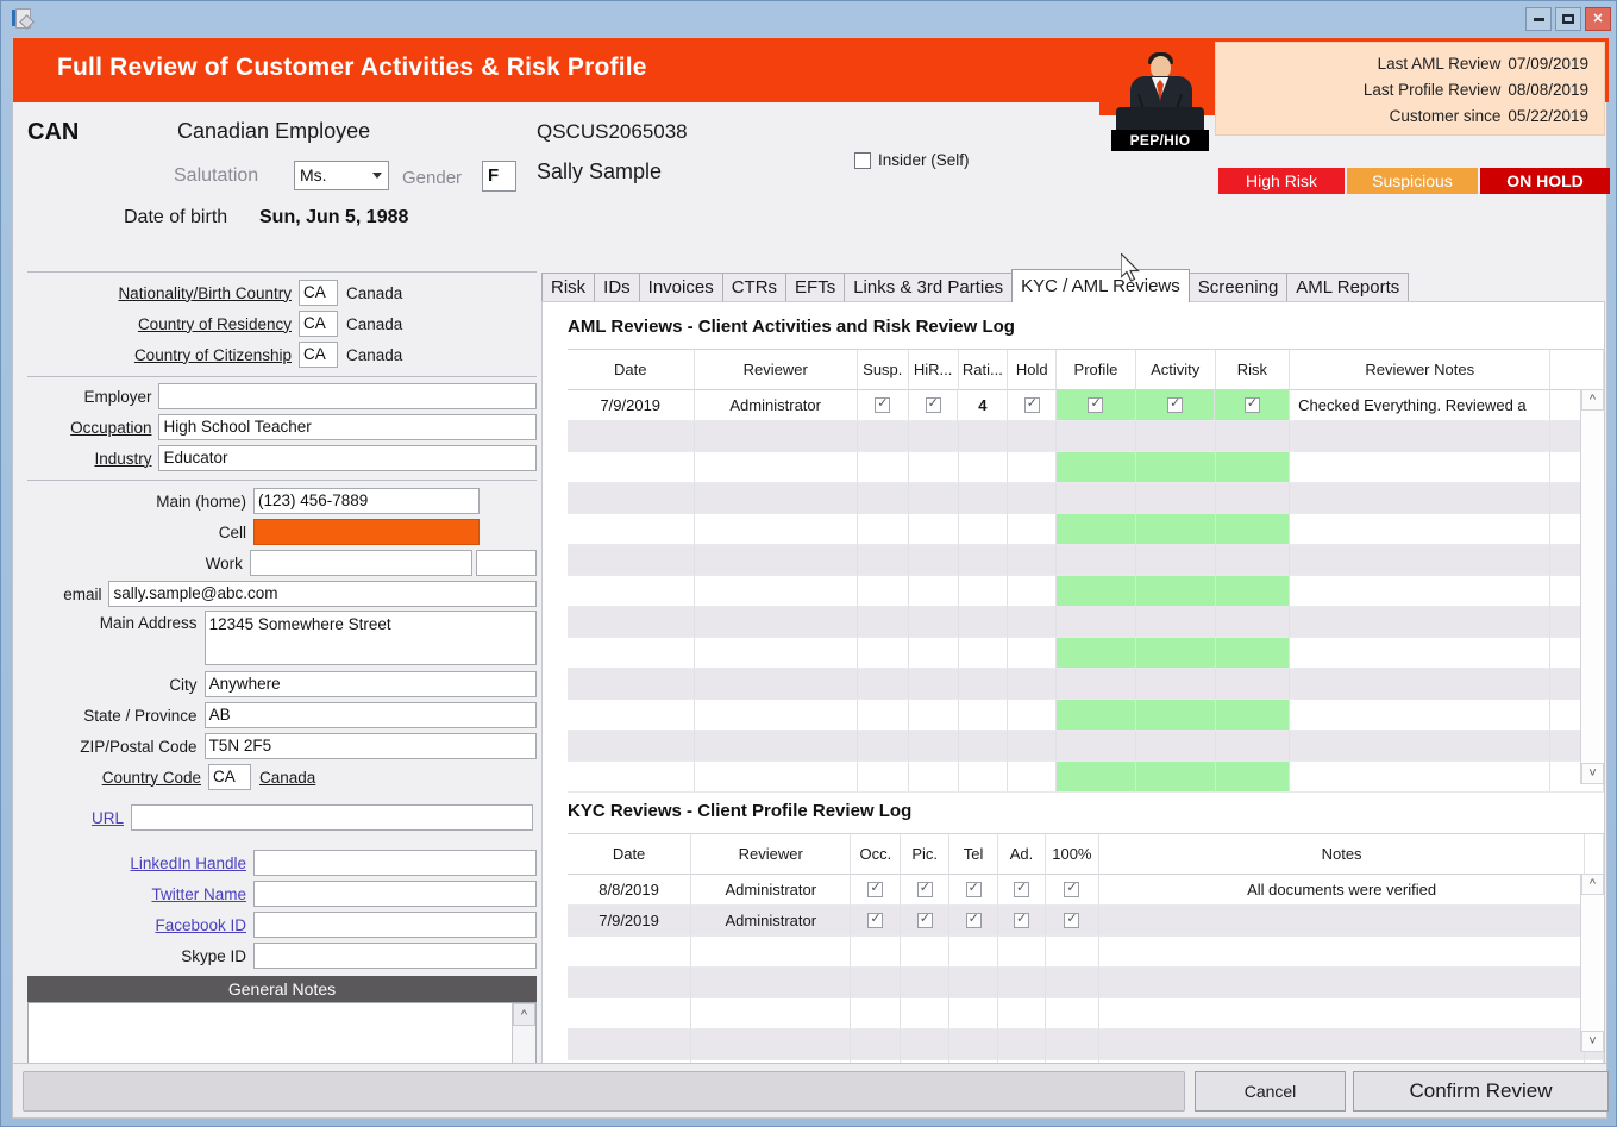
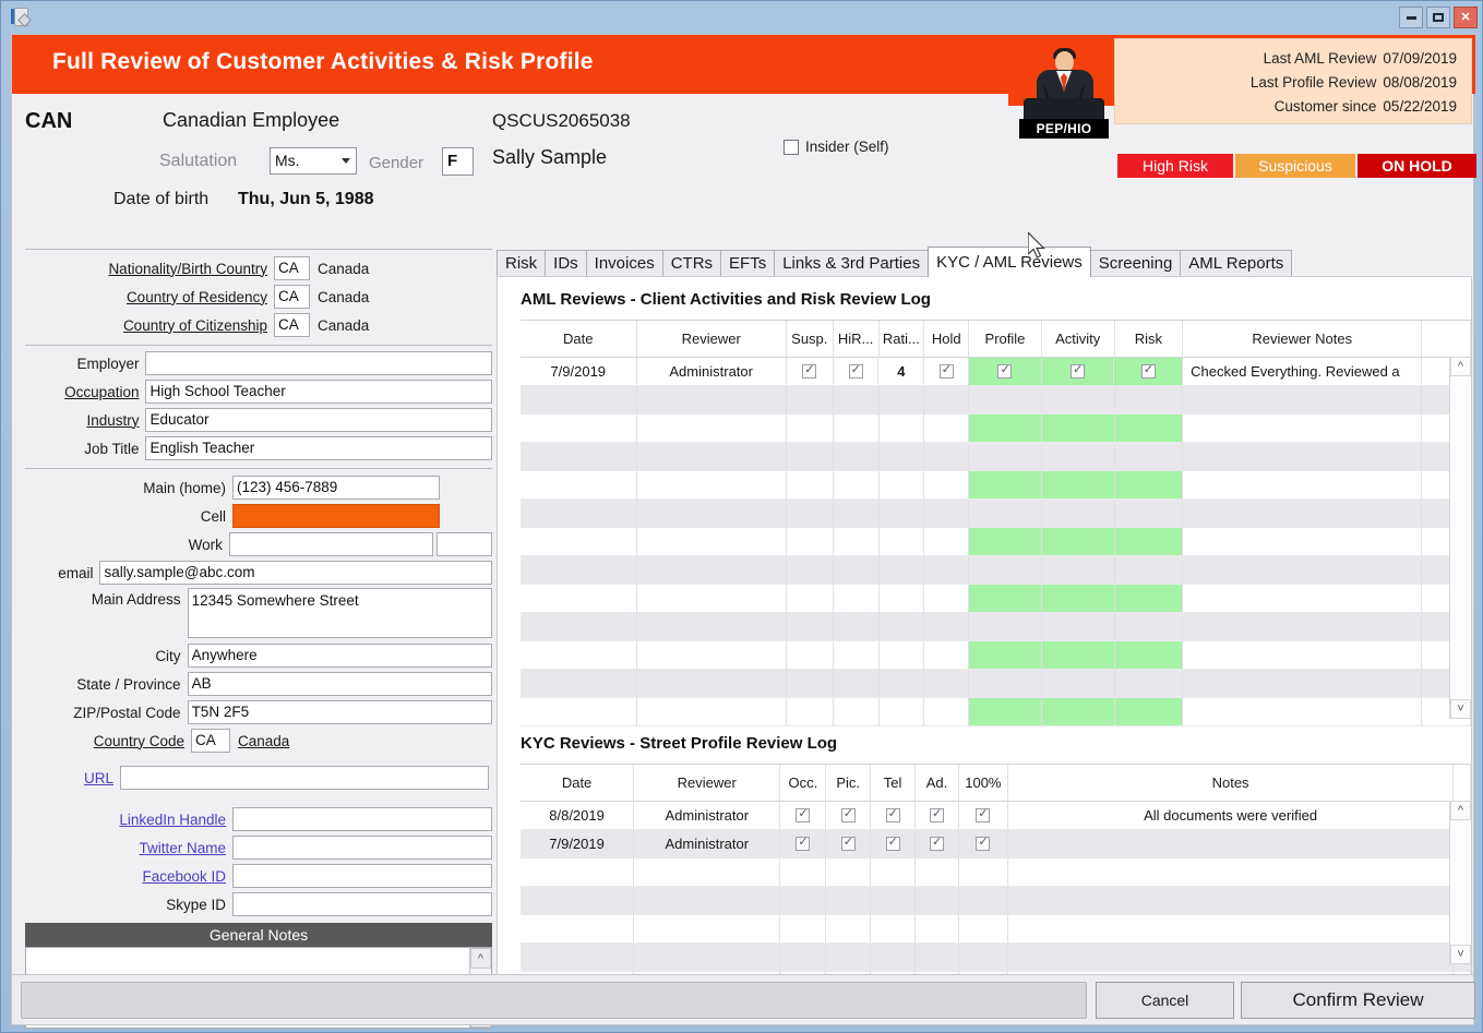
  ✕
  Full Review of Customer Activities & Risk Profile
  PEP/HIO
  Last AML Review 07/09/2019
  Last Profile Review 08/08/2019
  Customer since 05/22/2019
  High Risk
  Suspicious
  ON HOLD
  CAN
  Canadian Employee
  QSCUS2065038
  Sally Sample
  Salutation
  Ms.
  Gender
  F
  Date of birth
- Sun, Jun 5, 1988
+ Thu, Jun 5, 1988
  Insider (Self)
  Nationality/Birth Country
  CA
  Canada
  Country of Residency
  CA
  Canada
  Country of Citizenship
  CA
  Canada
  Employer
  Occupation
  High School Teacher
  Industry
  Educator
+ Job Title
+ English Teacher
  Main (home)
  (123) 456-7889
  Cell
  Work
  email
  sally.sample@abc.com
  Main Address
  12345 Somewhere Street
  City
  Anywhere
  State / Province
  AB
  ZIP/Postal Code
  T5N 2F5
  Country Code
  CA
  Canada
  URL
  LinkedIn Handle
  Twitter Name
  Facebook ID
  Skype ID
  General Notes
  ^
  Risk
  IDs
  Invoices
  CTRs
  EFTs
  Links & 3rd Parties
  KYC / AML Reviews
  Screening
  AML Reports
  AML Reviews - Client Activities and Risk Review Log
  Date
  Reviewer
  Susp.
  HiR...
  Rati...
  Hold
  Profile
  Activity
  Risk
  Reviewer Notes
  7/9/2019
  Administrator
  4
  Checked Everything. Reviewed a
  ^
  ˅
- KYC Reviews - Client Profile Review Log
+ KYC Reviews - Street Profile Review Log
  Date
  Reviewer
  Occ.
  Pic.
  Tel
  Ad.
  100%
  Notes
  8/8/2019
  Administrator
  All documents were verified
  7/9/2019
  Administrator
  ^
  ˅
  Cancel
  Confirm Review
